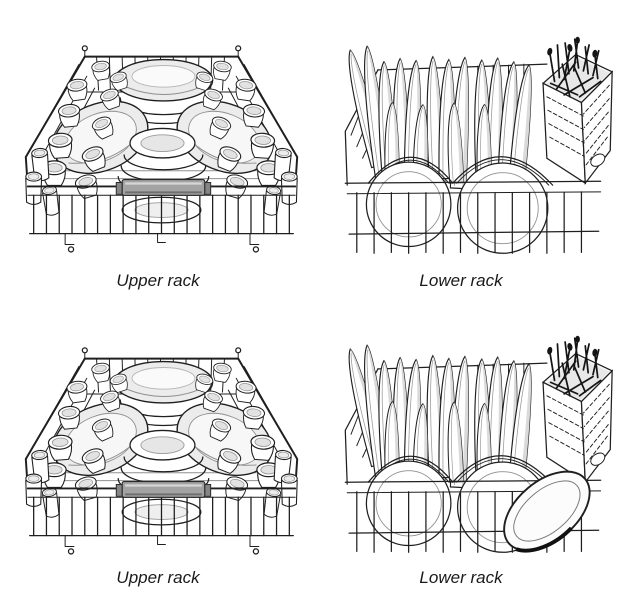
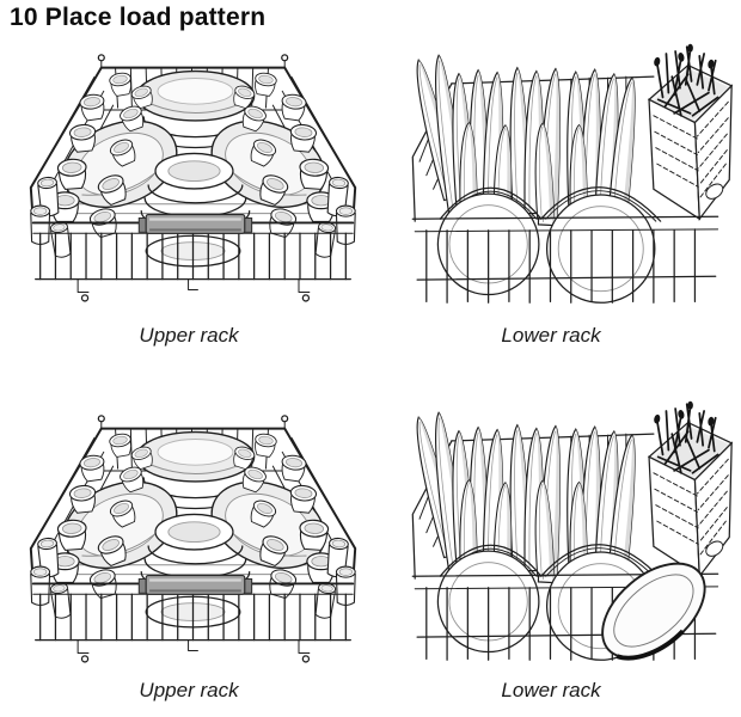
+ 10 Place load pattern
  Upper rack
  Lower rack
  Upper rack
  Lower rack
